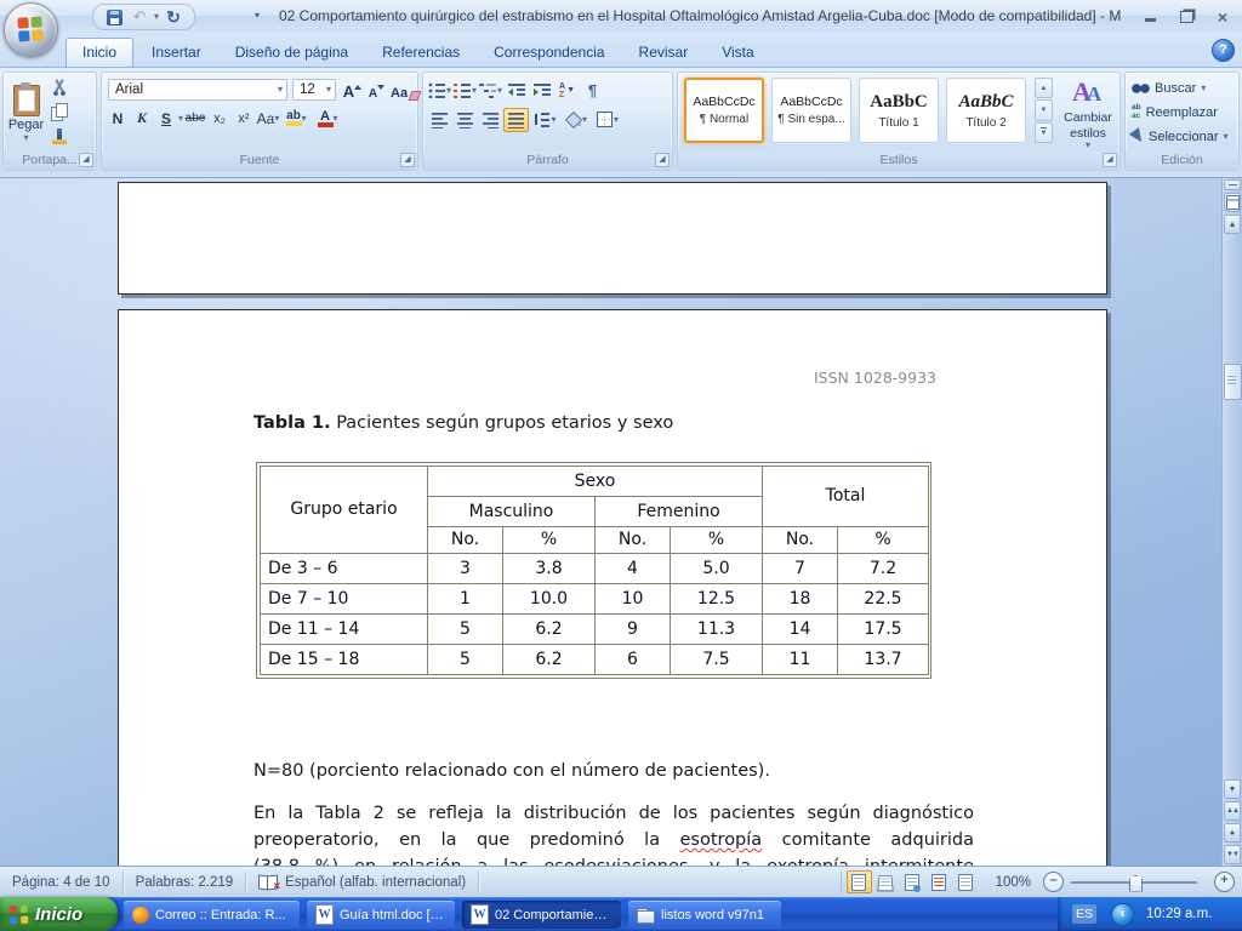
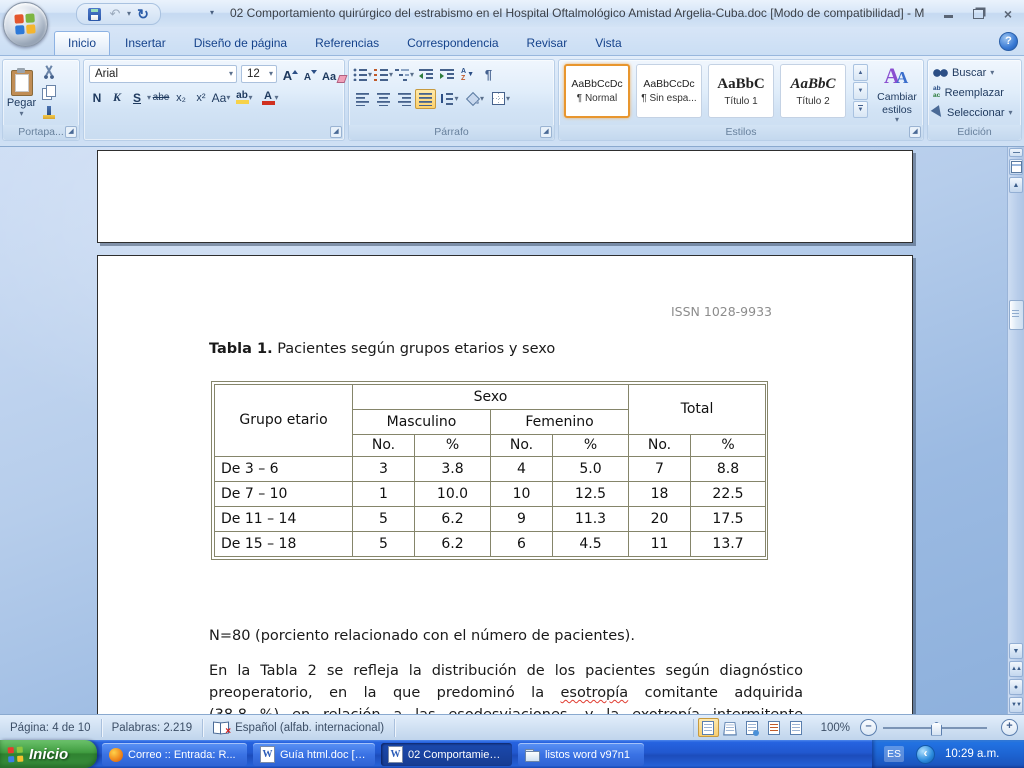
  ↶
  ▾
  ↻
  ▾
  02 Comportamiento quirúrgico del estrabismo en el Hospital Oftalmológico Amistad Argelia-Cuba.doc [Modo de compatibilidad] - M
  ×
  Inicio
  Insertar
  Diseño de página
  Referencias
  Correspondencia
  Revisar
  Vista
  ?
  Pegar
  ▾
  Portapa...
  Arial
  ▾
  12
  ▾
  A
  A
  Aa
  N
  K
  S
  ▾
  abe
  x₂
  x²
  Aa
  ▾
  ab
  ▾
  A
  ▾
- Fuente
  ▾
  ▾
  ▾
  ¶
  ▾
  ▾
  ▾
  Párrafo
  AaBbCcDc
  ¶ Normal
  AaBbCcDc
  ¶ Sin espa...
  AaBbC
  Título 1
  AaBbC
  Título 2
  A
  A
  Cambiar estilos
  ▾
  Estilos
  Buscar
  ▾
  Reemplazar
  Seleccionar
  ▾
  Edición
  ISSN 1028-9933
  Tabla 1. Pacientes según grupos etarios y sexo
  Grupo etario	Sexo	Total
  Masculino	Femenino
  No.	%	No.	%	No.	%
- De 3 – 6	3	3.8	4	5.0	7	7.2
+ De 3 – 6	3	3.8	4	5.0	7	8.8
  De 7 – 10	1	10.0	10	12.5	18	22.5
- De 11 – 14	5	6.2	9	11.3	14	17.5
+ De 11 – 14	5	6.2	9	11.3	20	17.5
- De 15 – 18	5	6.2	6	7.5	11	13.7
+ De 15 – 18	5	6.2	6	4.5	11	13.7
  N=80 (porciento relacionado con el número de pacientes).
  En la Tabla 2 se refleja la distribución de los pacientes según diagnóstico
  preoperatorio, en la que predominó la esotropía comitante adquirida
  Página: 4 de 10
  Palabras: 2.219
  ×
  Español (alfab. internacional)
  100%
  –
  +
  Inicio
  Correo :: Entrada: R...
  W
  Guía html.doc [Mo
  W
  02 Comportamiento
  listos word v97n1
  ES
  ‹
  10:29 a.m.
